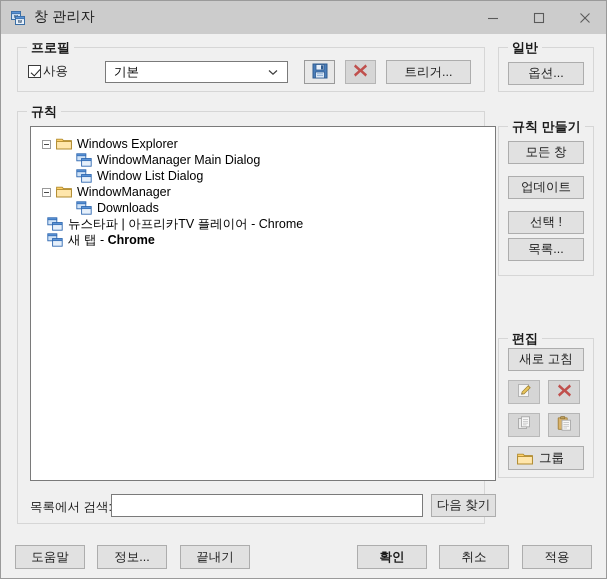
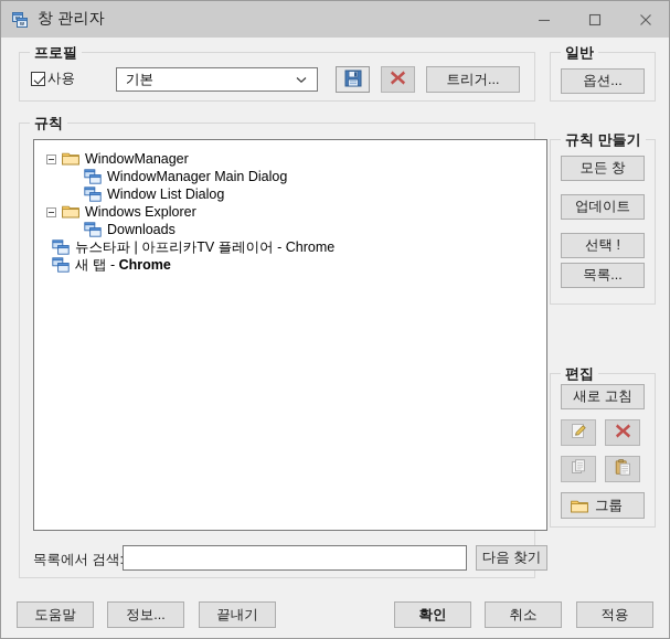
  창 관리자
  프로필
  사용
  기본
  트리거...
  일반
  옵션...
  규칙
- Windows Explorer
+ WindowManager
  WindowManager Main Dialog
  Window List Dialog
- WindowManager
+ Windows Explorer
  Downloads
  뉴스타파 | 아프리카TV 플레이어 - Chrome
  새 탭 - Chrome
  목록에서 검색
  다음 찾기
  규칙 만들기
  모든 창
  업데이트
  선택 !
  목록...
  편집
  새로 고침
  그룹
  도움말
  정보...
  끝내기
  확인
  취소
  적용
